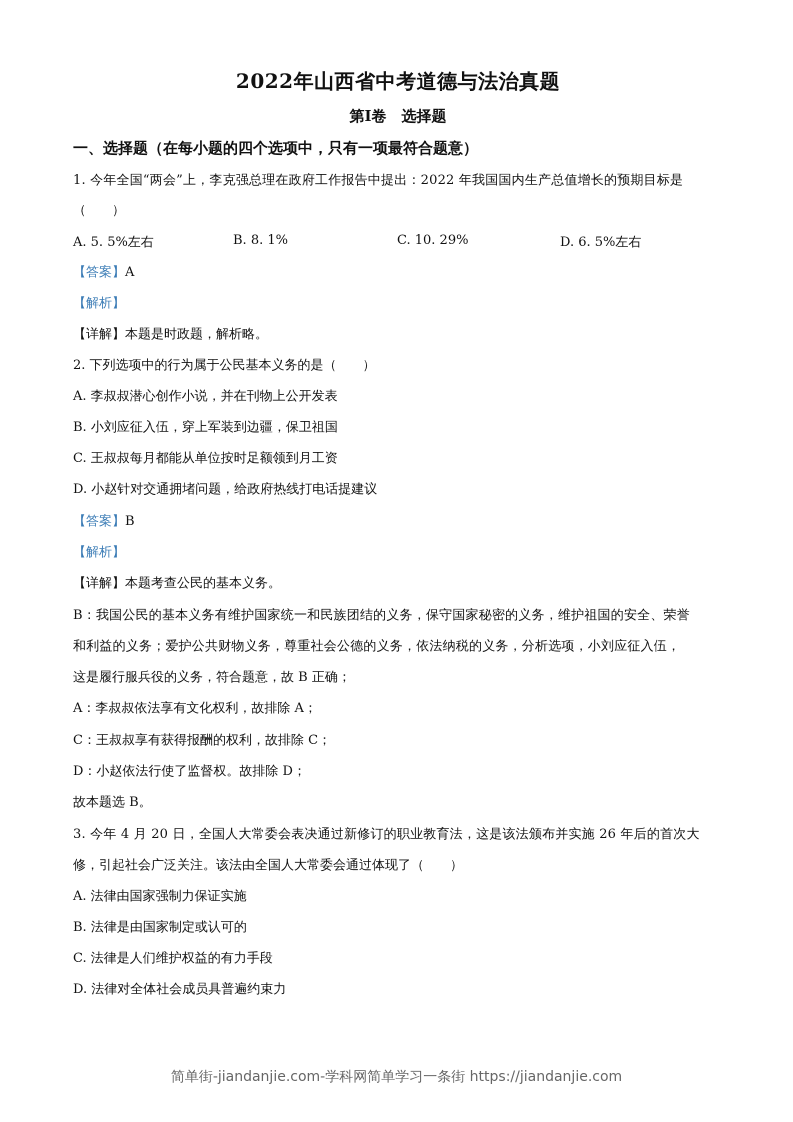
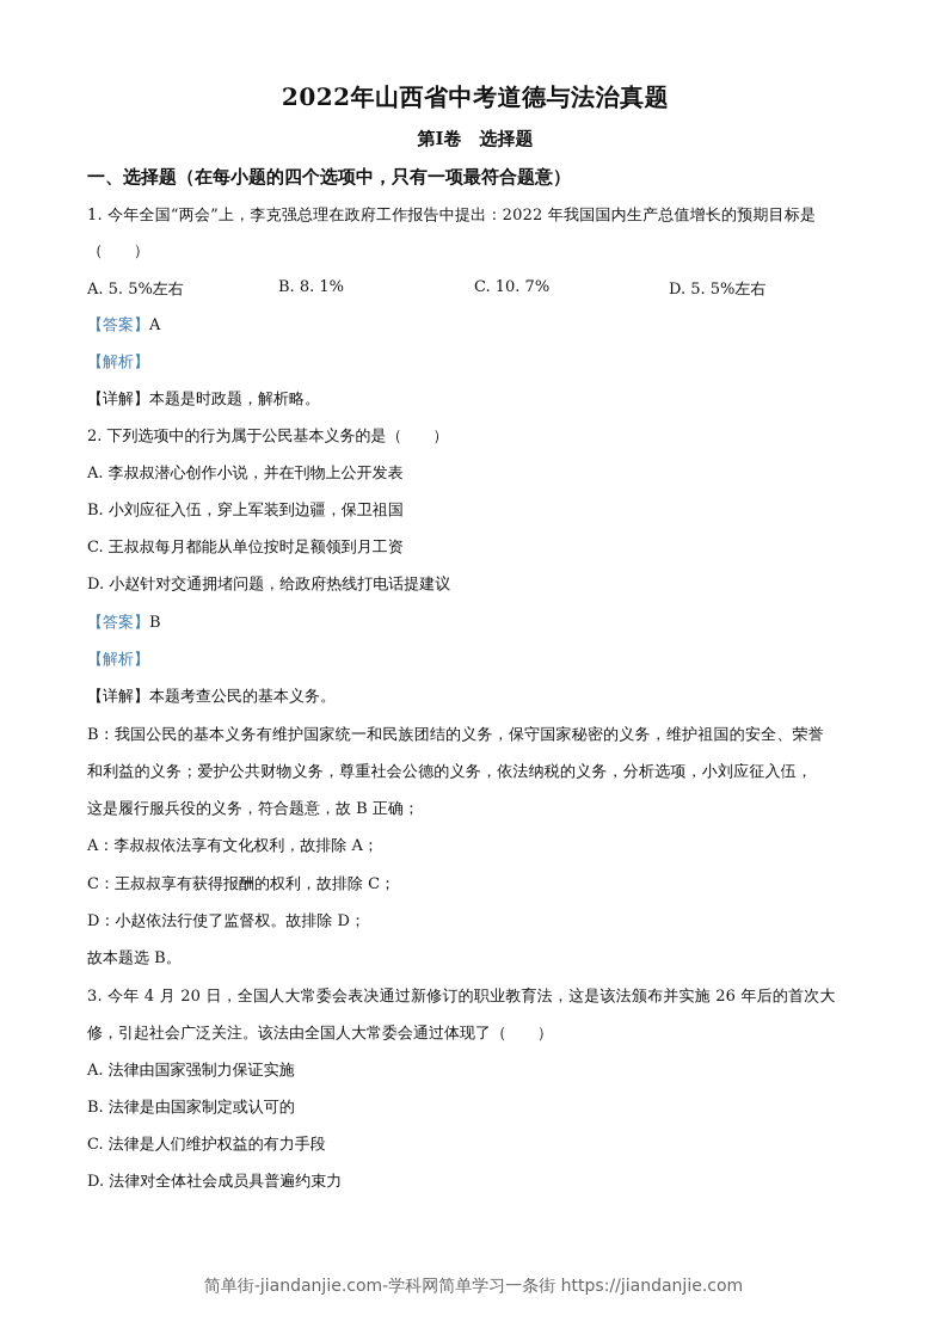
  2022年山西省中考道德与法治真题
  第Ⅰ卷 选择题
  一、选择题（在每小题的四个选项中，只有一项最符合题意）
  1. 今年全国“两会”上，李克强总理在政府工作报告中提出：2022 年我国国内生产总值增长的预期目标是
  （ ）
  A. 5. 5%左右
  B. 8. 1%
- C. 10. 29%
+ C. 10. 7%
- D. 6. 5%左右
+ D. 5. 5%左右
  【答案】A
  【解析】
  【详解】本题是时政题，解析略。
  2. 下列选项中的行为属于公民基本义务的是（ ）
  A. 李叔叔潜心创作小说，并在刊物上公开发表
  B. 小刘应征入伍，穿上军装到边疆，保卫祖国
  C. 王叔叔每月都能从单位按时足额领到月工资
  D. 小赵针对交通拥堵问题，给政府热线打电话提建议
  【答案】B
  【解析】
  【详解】本题考查公民的基本义务。
  B：我国公民的基本义务有维护国家统一和民族团结的义务，保守国家秘密的义务，维护祖国的安全、荣誉
  和利益的义务；爱护公共财物义务，尊重社会公德的义务，依法纳税的义务，分析选项，小刘应征入伍，
  这是履行服兵役的义务，符合题意，故 B 正确；
  A：李叔叔依法享有文化权利，故排除 A；
  C：王叔叔享有获得报酬的权利，故排除 C；
  D：小赵依法行使了监督权。故排除 D；
  故本题选 B。
  3. 今年 4 月 20 日，全国人大常委会表决通过新修订的职业教育法，这是该法颁布并实施 26 年后的首次大
  修，引起社会广泛关注。该法由全国人大常委会通过体现了（ ）
  A. 法律由国家强制力保证实施
  B. 法律是由国家制定或认可的
  C. 法律是人们维护权益的有力手段
  D. 法律对全体社会成员具普遍约束力
  简单街-jiandanjie.com-学科网简单学习一条街 https://jiandanjie.com
